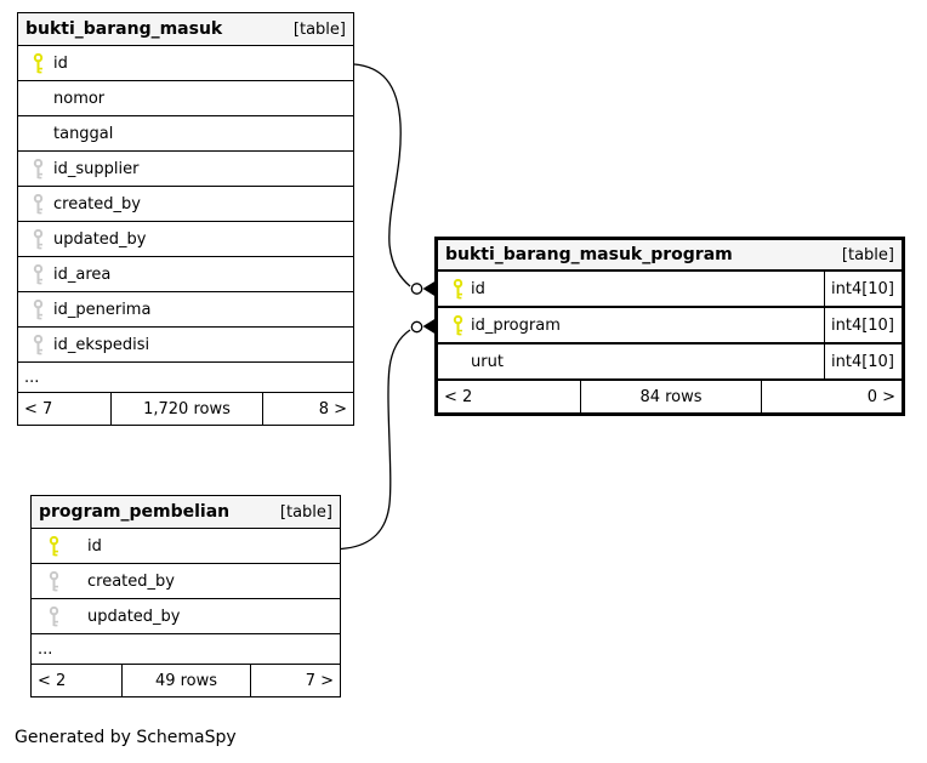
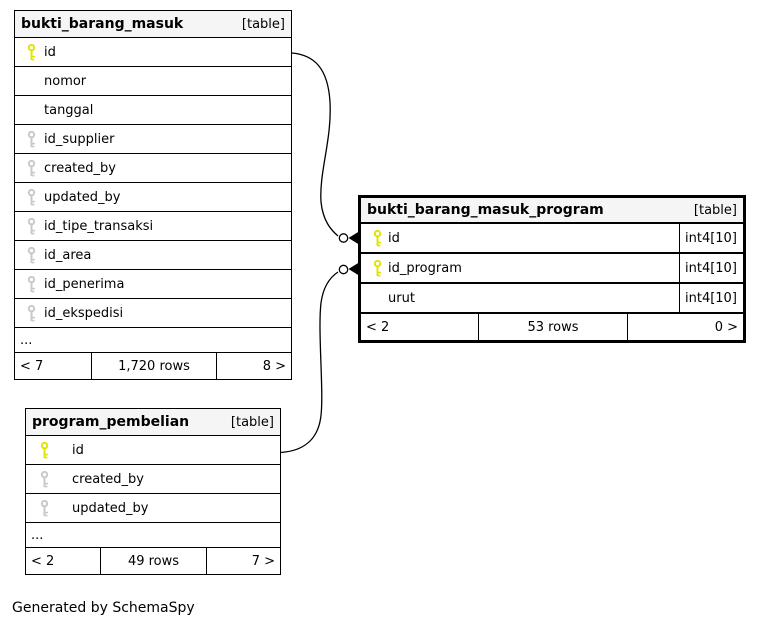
  bukti_barang_masuk
  [table]
  id
  nomor
  tanggal
  id_supplier
  created_by
  updated_by
+ id_tipe_transaksi
  id_area
  id_penerima
  id_ekspedisi
  ...
  < 7
  1,720 rows
  8 >
  bukti_barang_masuk_program
  [table]
  id
  int4[10]
  id_program
  int4[10]
  urut
  int4[10]
  < 2
- 84 rows
+ 53 rows
  0 >
  program_pembelian
  [table]
  id
  created_by
  updated_by
  ...
  < 2
  49 rows
  7 >
  Generated by SchemaSpy
